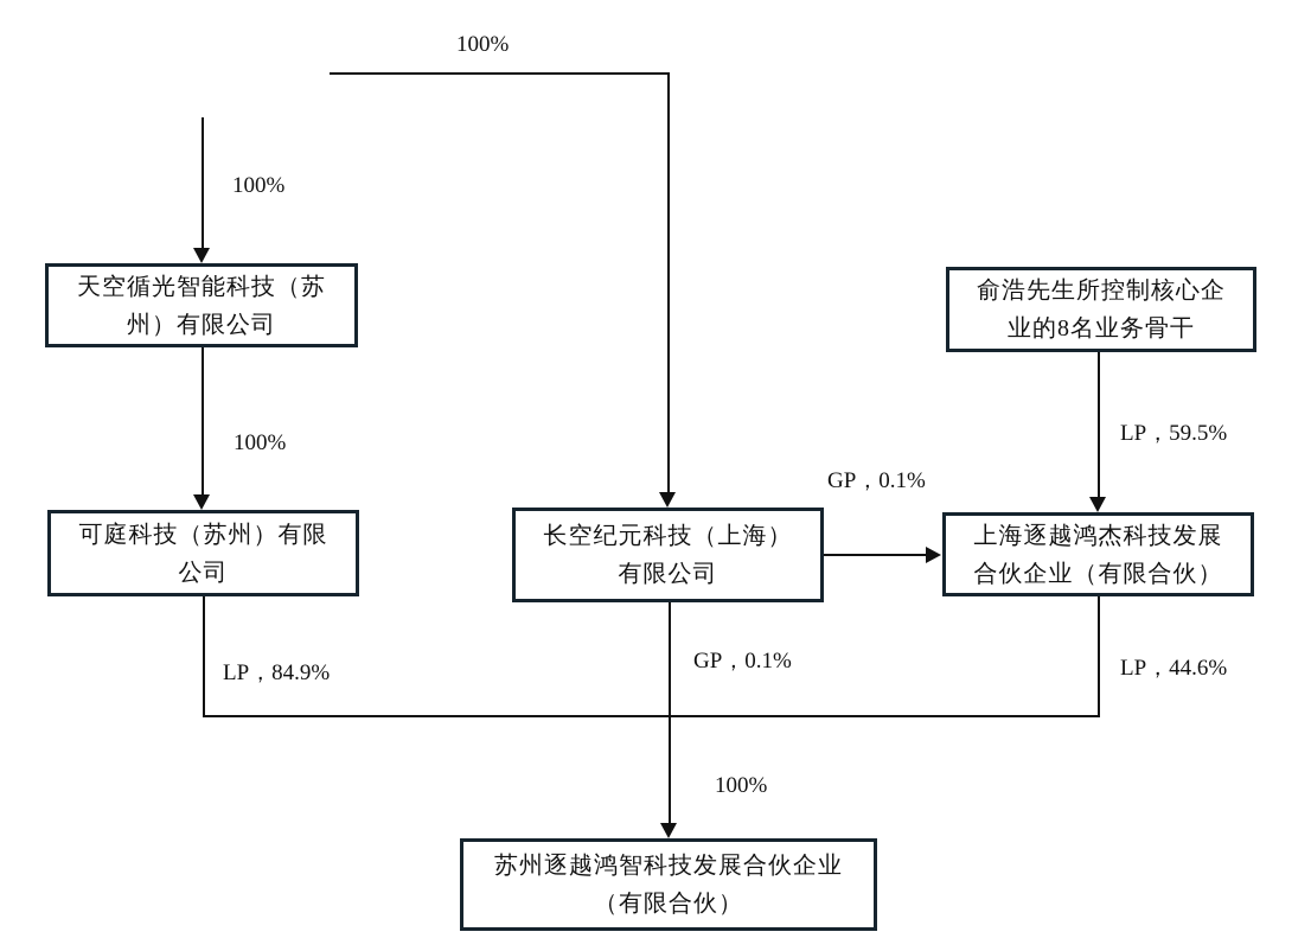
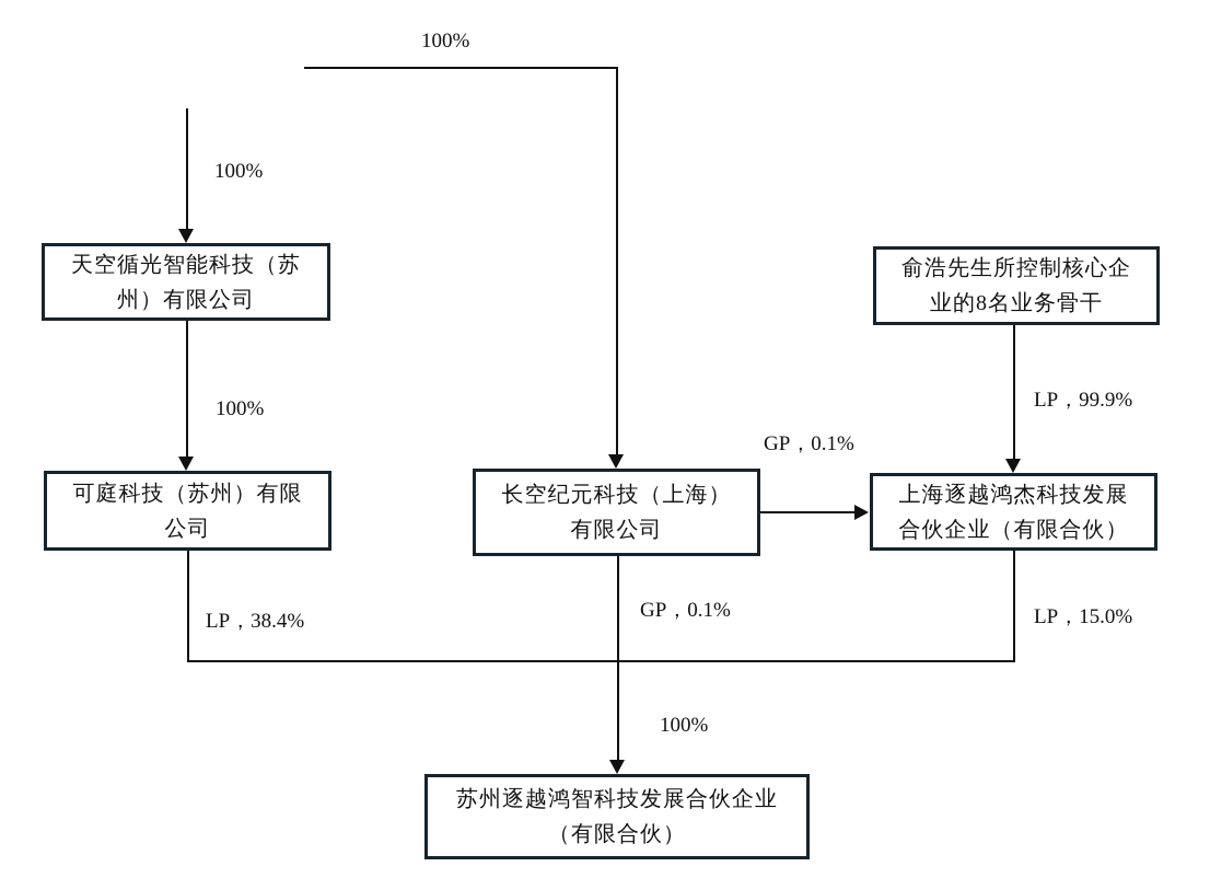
  100%
  100%
  100%
- LP，59.5%
+ LP，99.9%
  GP，0.1%
- LP，84.9%
+ LP，38.4%
  GP，0.1%
- LP，44.6%
+ LP，15.0%
  100%
  天空循光智能科技（苏
  州）有限公司
  可庭科技（苏州）有限
  公司
  长空纪元科技（上海）
  有限公司
  俞浩先生所控制核心企
  业的8名业务骨干
  上海逐越鸿杰科技发展
  合伙企业（有限合伙）
  苏州逐越鸿智科技发展合伙企业
  （有限合伙）
